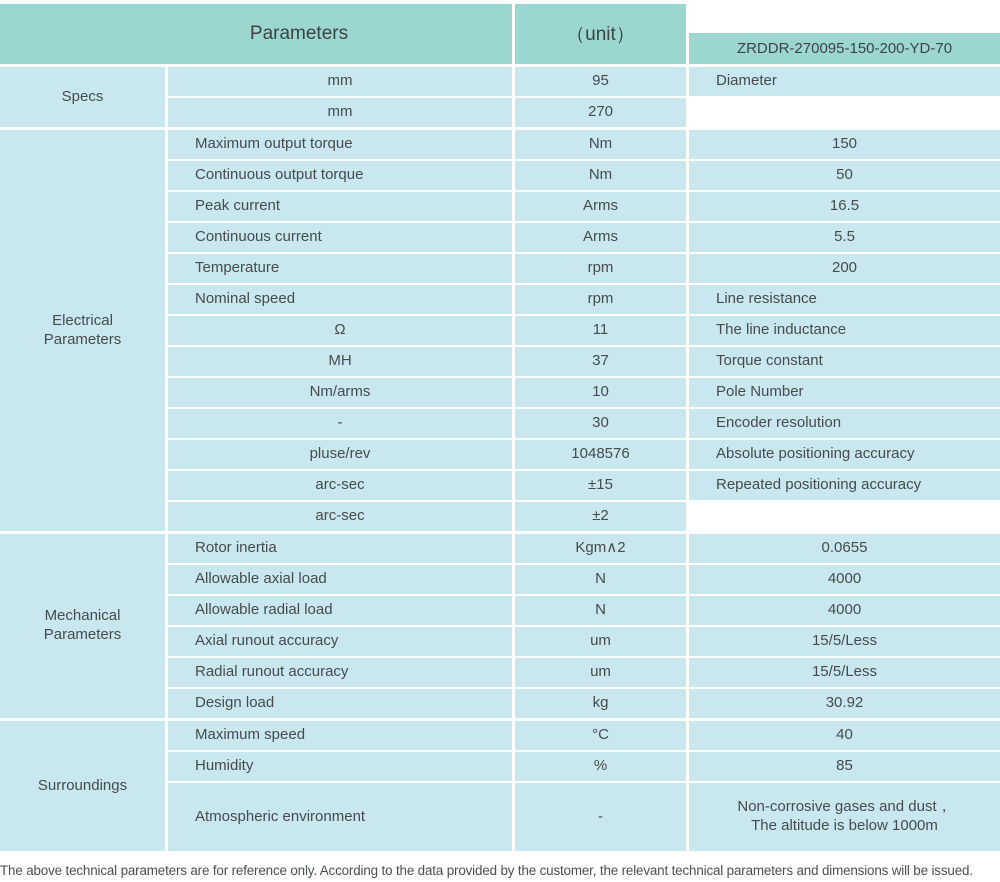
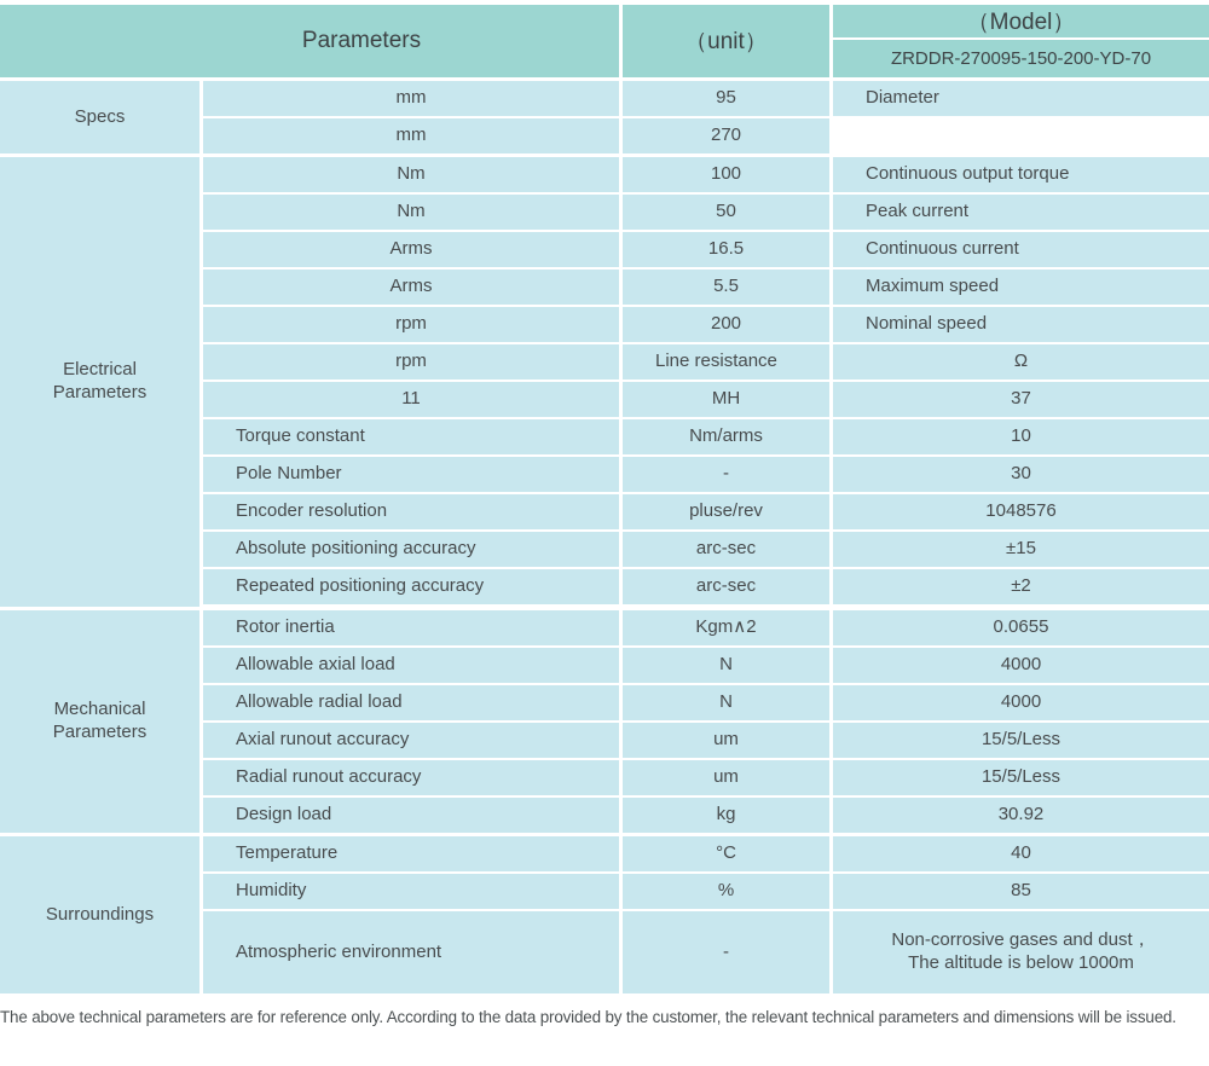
  Parameters
  （unit）
+ （Model）
  ZRDDR-270095-150-200-YD-70
  Specs
  mm
  95
  Diameter
  mm
  270
  Electrical
  Parameters
- Maximum output torque
  Nm
- 150
+ 100
  Continuous output torque
  Nm
  50
  Peak current
  Arms
  16.5
  Continuous current
  Arms
  5.5
- Temperature
+ Maximum speed
  rpm
  200
  Nominal speed
  rpm
  Line resistance
  Ω
  11
- The line inductance
  MH
  37
  Torque constant
  Nm/arms
  10
  Pole Number
  -
  30
  Encoder resolution
  pluse/rev
  1048576
  Absolute positioning accuracy
  arc-sec
  ±15
  Repeated positioning accuracy
  arc-sec
  ±2
  Mechanical
  Parameters
  Rotor inertia
  Kgm∧2
  0.0655
  Allowable axial load
  N
  4000
  Allowable radial load
  N
  4000
  Axial runout accuracy
  um
  15/5/Less
  Radial runout accuracy
  um
  15/5/Less
  Design load
  kg
  30.92
  Surroundings
- Maximum speed
+ Temperature
  °C
  40
  Humidity
  %
  85
  Atmospheric environment
  -
  Non-corrosive gases and dust，
  The altitude is below 1000m
  The above technical parameters are for reference only. According to the data provided by the customer, the relevant technical parameters and dimensions will be issued.
